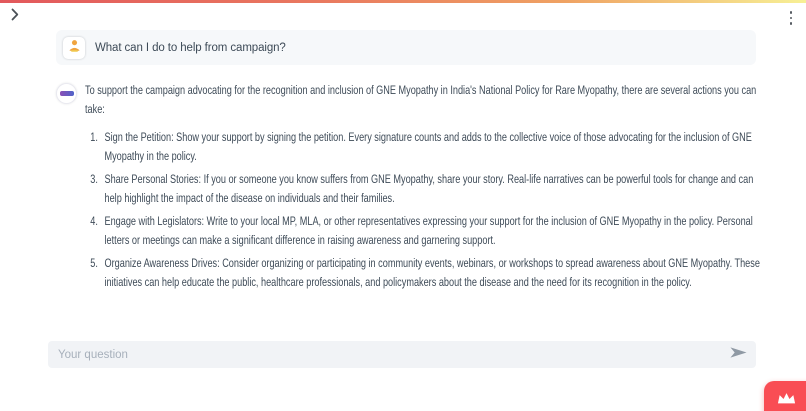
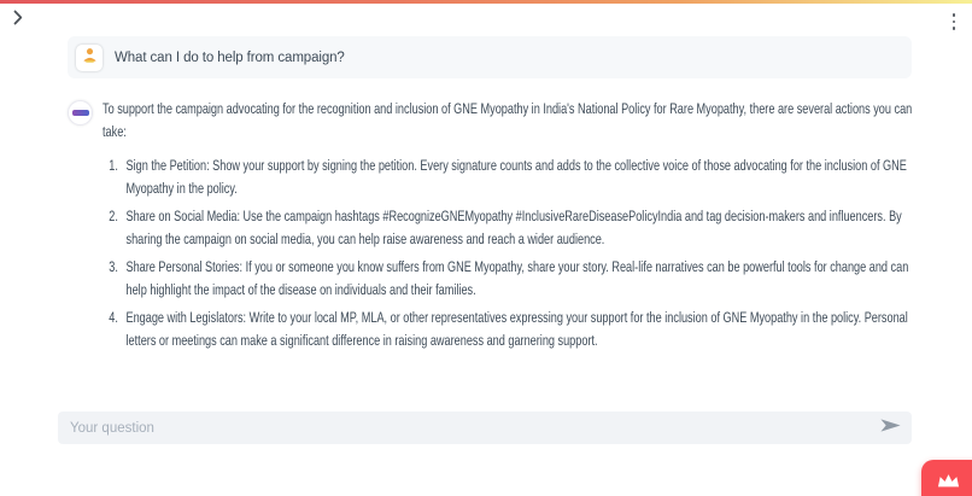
  What can I do to help from campaign?
  To support the campaign advocating for the recognition and inclusion of GNE Myopathy in India's National Policy for Rare Myopathy, there are several actions you can take:
  1.
  Sign the Petition: Show your support by signing the petition. Every signature counts and adds to the collective voice of those advocating for the inclusion of GNE Myopathy in the policy.
+ 2.
+ Share on Social Media: Use the campaign hashtags #RecognizeGNEMyopathy #InclusiveRareDiseasePolicyIndia and tag decision-makers and influencers. By sharing the campaign on social media, you can help raise awareness and reach a wider audience.
  3.
  Share Personal Stories: If you or someone you know suffers from GNE Myopathy, share your story. Real-life narratives can be powerful tools for change and can help highlight the impact of the disease on individuals and their families.
  4.
  Engage with Legislators: Write to your local MP, MLA, or other representatives expressing your support for the inclusion of GNE Myopathy in the policy. Personal letters or meetings can make a significant difference in raising awareness and garnering support.
- 5.
- Organize Awareness Drives: Consider organizing or participating in community events, webinars, or workshops to spread awareness about GNE Myopathy. These initiatives can help educate the public, healthcare professionals, and policymakers about the disease and the need for its recognition in the policy.
  Your question
